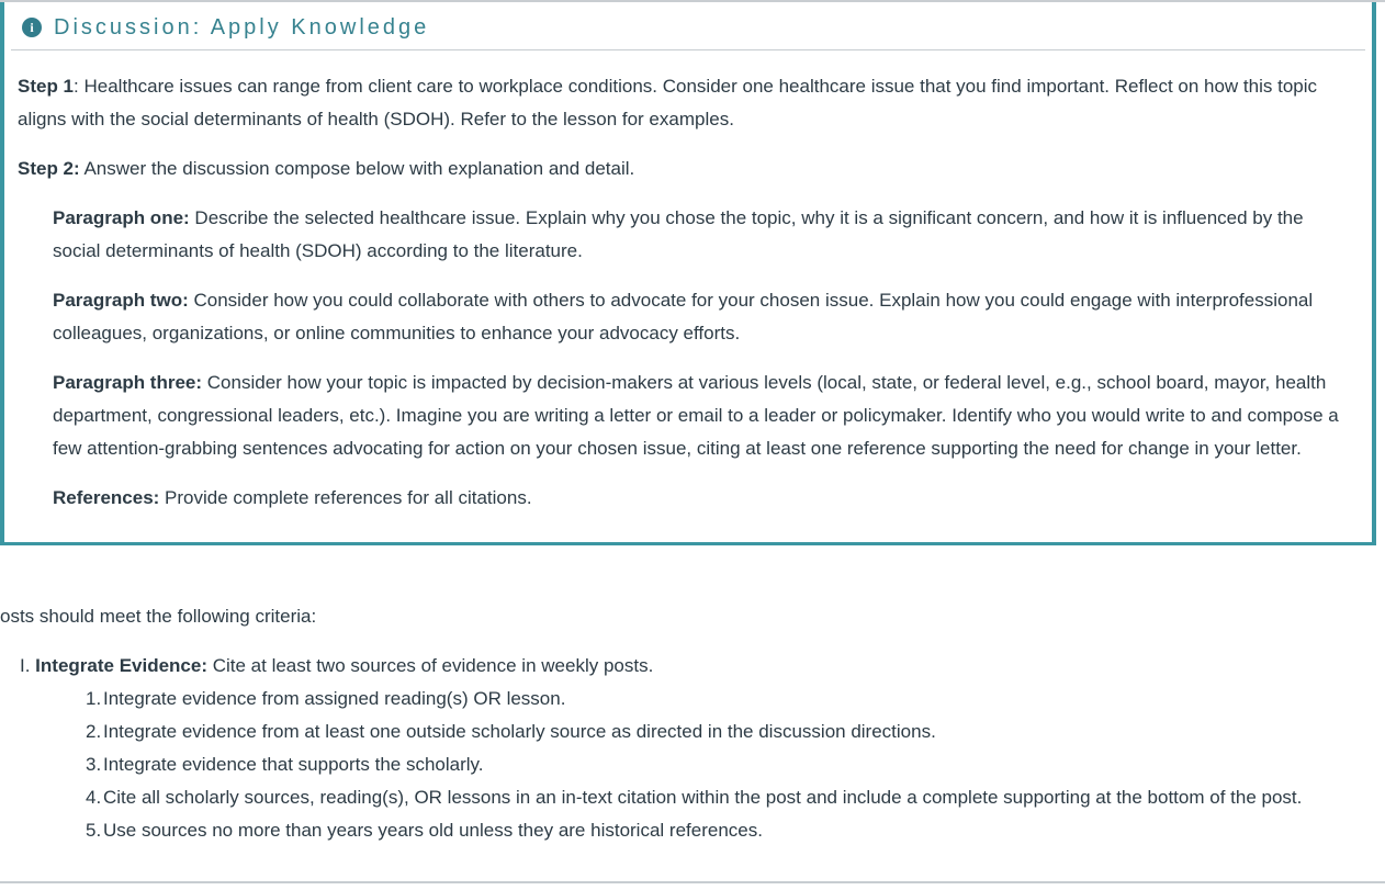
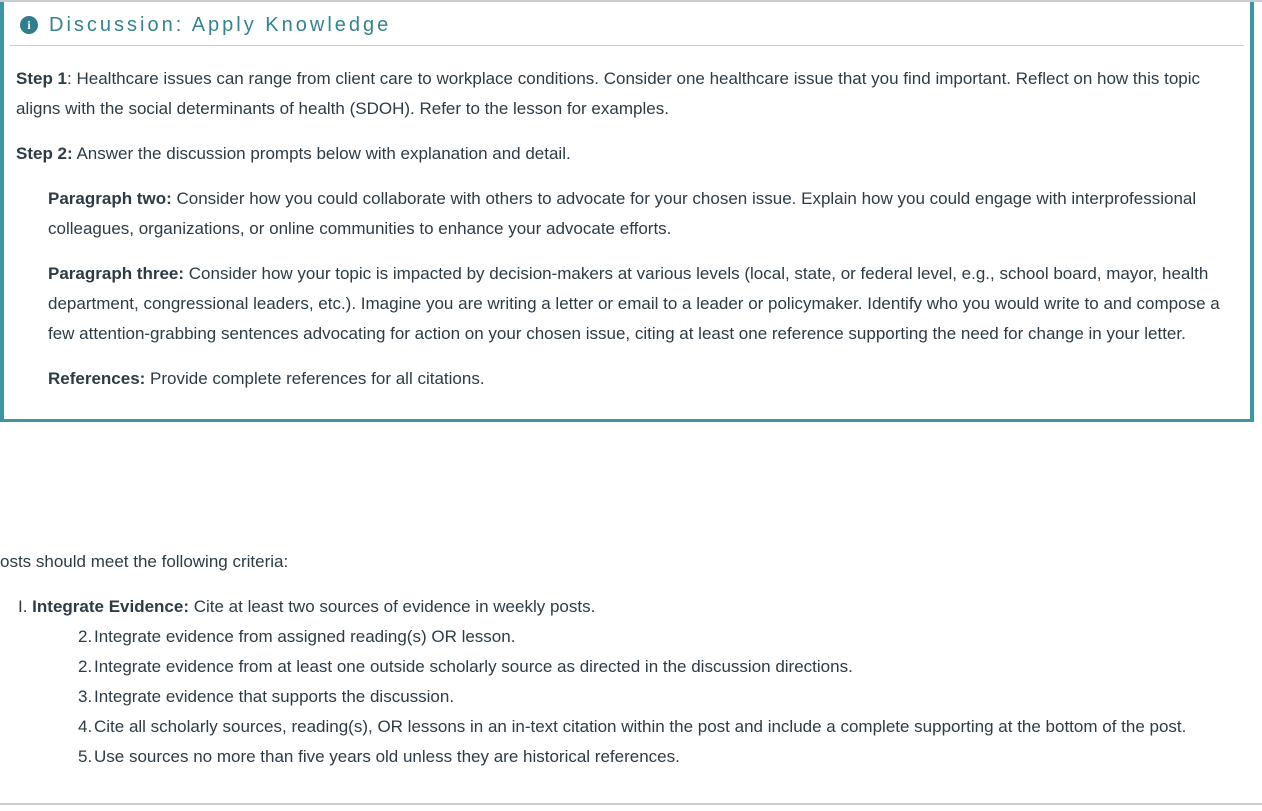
  i
  Discussion: Apply Knowledge
  Step 1: Healthcare issues can range from client care to workplace conditions. Consider one healthcare issue that you find important. Reflect on how this topic aligns with the social determinants of health (SDOH). Refer to the lesson for examples.
- Step 2: Answer the discussion compose below with explanation and detail.
+ Step 2: Answer the discussion prompts below with explanation and detail.
- Paragraph one: Describe the selected healthcare issue. Explain why you chose the topic, why it is a significant concern, and how it is influenced by the social determinants of health (SDOH) according to the literature.
- Paragraph two: Consider how you could collaborate with others to advocate for your chosen issue. Explain how you could engage with interprofessional colleagues, organizations, or online communities to enhance your advocacy efforts.
+ Paragraph two: Consider how you could collaborate with others to advocate for your chosen issue. Explain how you could engage with interprofessional colleagues, organizations, or online communities to enhance your advocate efforts.
  Paragraph three: Consider how your topic is impacted by decision-makers at various levels (local, state, or federal level, e.g., school board, mayor, health department, congressional leaders, etc.). Imagine you are writing a letter or email to a leader or policymaker. Identify who you would write to and compose a few attention-grabbing sentences advocating for action on your chosen issue, citing at least one reference supporting the need for change in your letter.
  References: Provide complete references for all citations.
  osts should meet the following criteria:
  I. Integrate Evidence: Cite at least two sources of evidence in weekly posts.
- 1.Integrate evidence from assigned reading(s) OR lesson.
+ 2.Integrate evidence from assigned reading(s) OR lesson.
  2.Integrate evidence from at least one outside scholarly source as directed in the discussion directions.
- 3.Integrate evidence that supports the scholarly.
+ 3.Integrate evidence that supports the discussion.
  4.Cite all scholarly sources, reading(s), OR lessons in an in-text citation within the post and include a complete supporting at the bottom of the post.
- 5.Use sources no more than years years old unless they are historical references.
+ 5.Use sources no more than five years old unless they are historical references.
